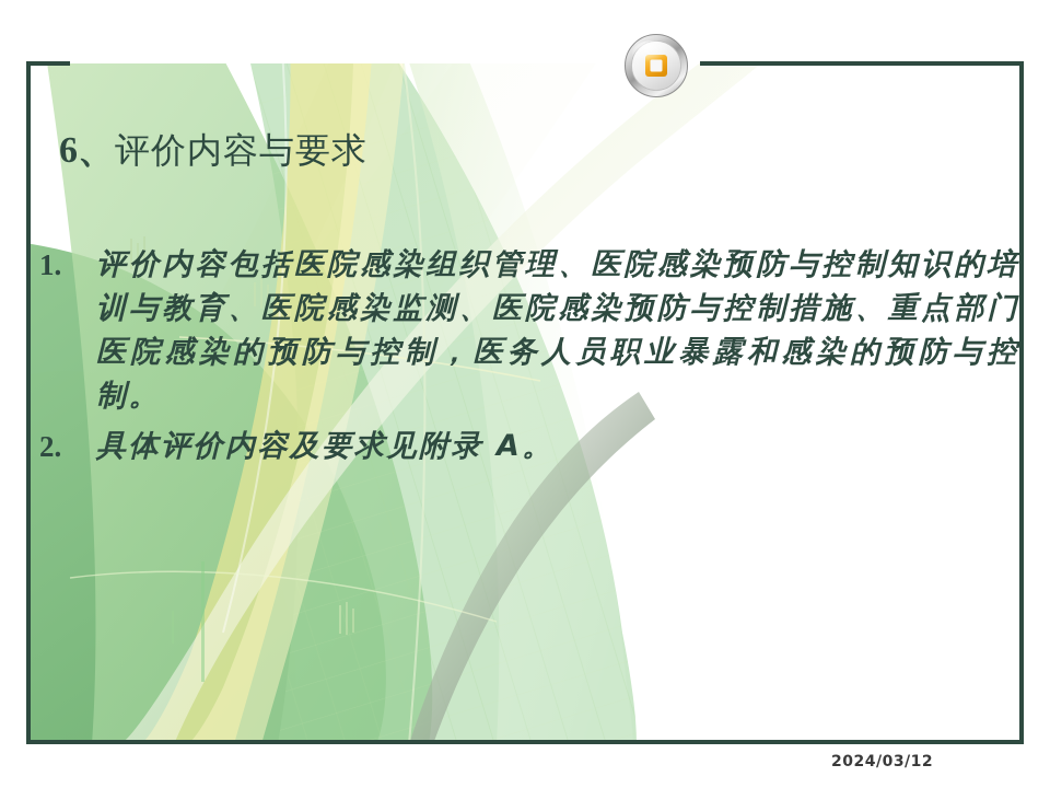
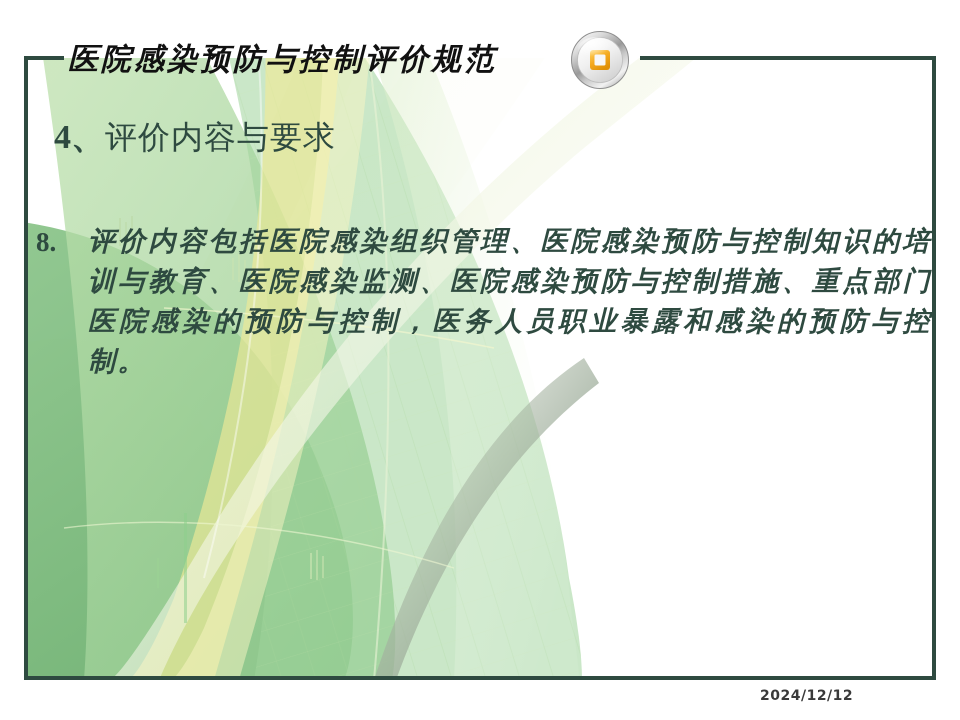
+ 医院感染预防与控制评价规范
- 6、评价内容与要求
+ 4、评价内容与要求
- 1.
+ 8.
  评价内容包括医院感染组织管理、医院感染预防与控制知识的培训与教育、医院感染监测、医院感染预防与控制措施、重点部门医院感染的预防与控制，医务人员职业暴露和感染的预防与控制。
- 2.
- 具体评价内容及要求见附录 A。
- 2024/03/12
+ 2024/12/12
